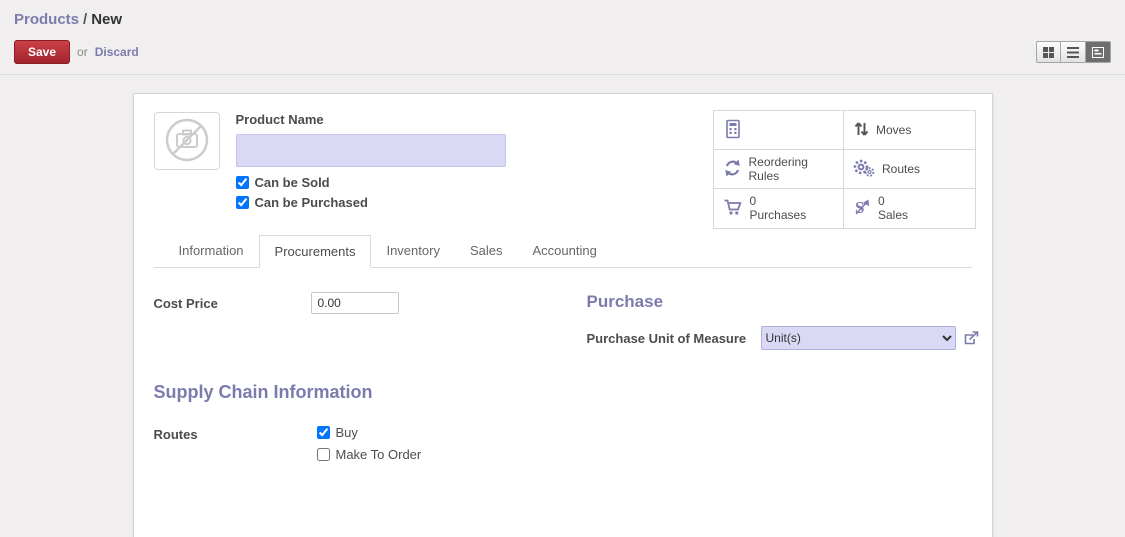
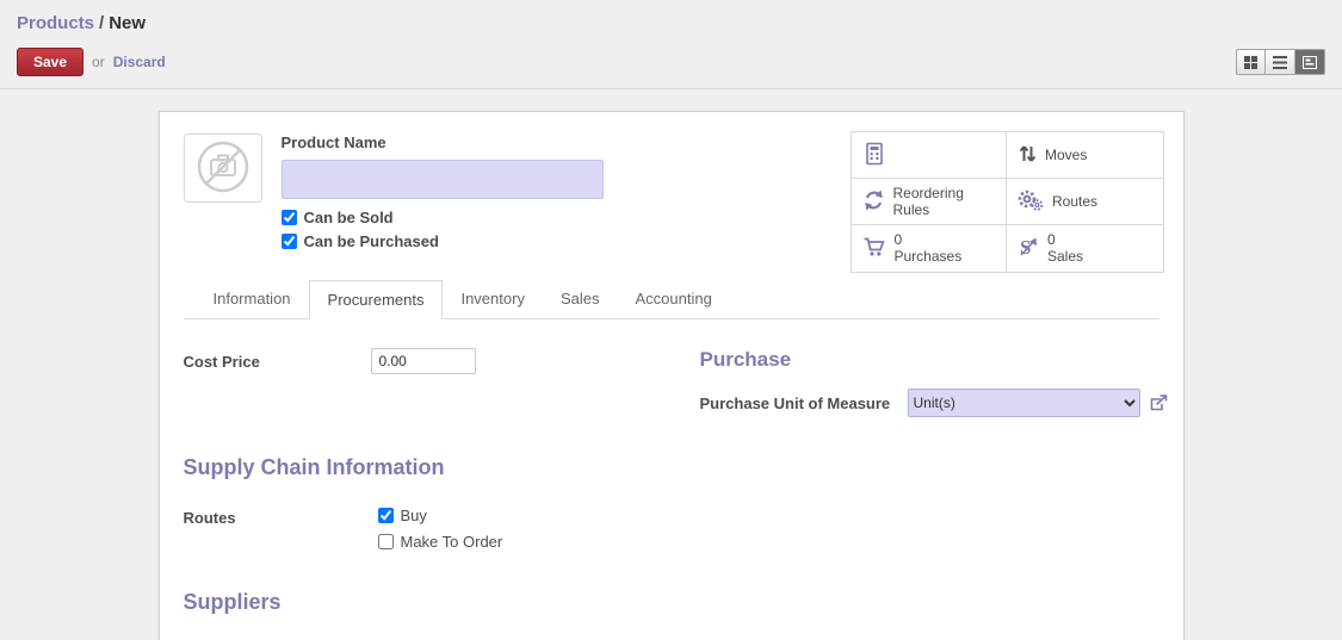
  Products / New
  Save
  or
  Discard
  Product Name
  Can be Sold
  Can be Purchased
  Moves
  Reordering Rules
  Routes
  0
  Purchases
  S
  0
  Sales
  Information
  Procurements
  Inventory
  Sales
  Accounting
  Cost Price
  0.00
  Purchase
  Purchase Unit of Measure
  Unit(s)
  Supply Chain Information
  Routes
  Buy
  Make To Order
+ Suppliers
